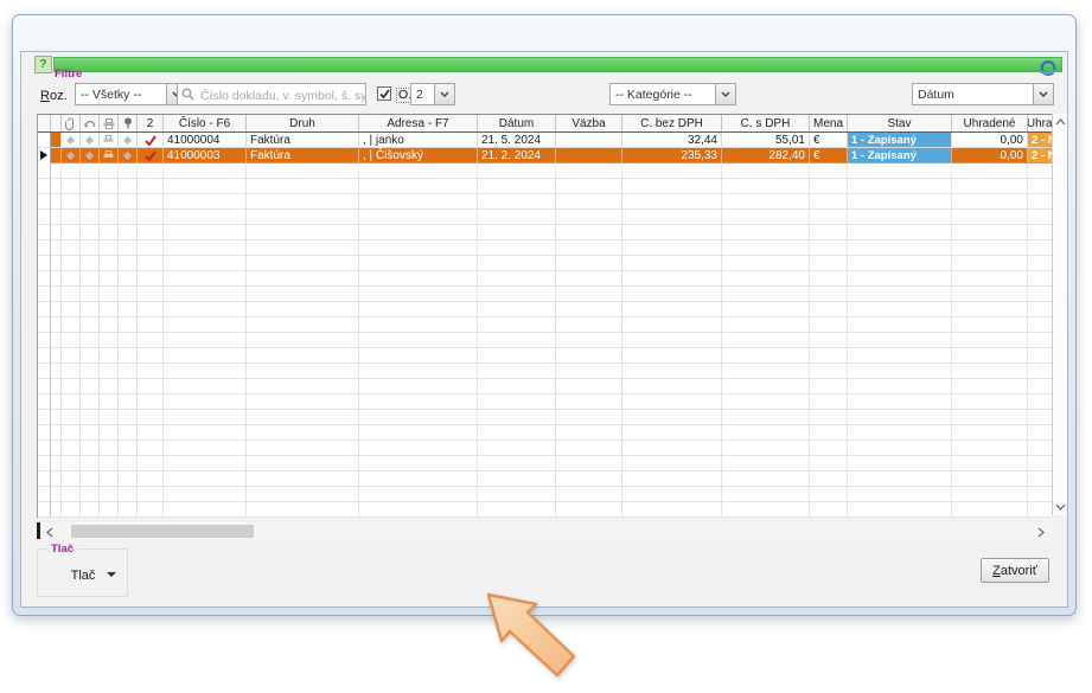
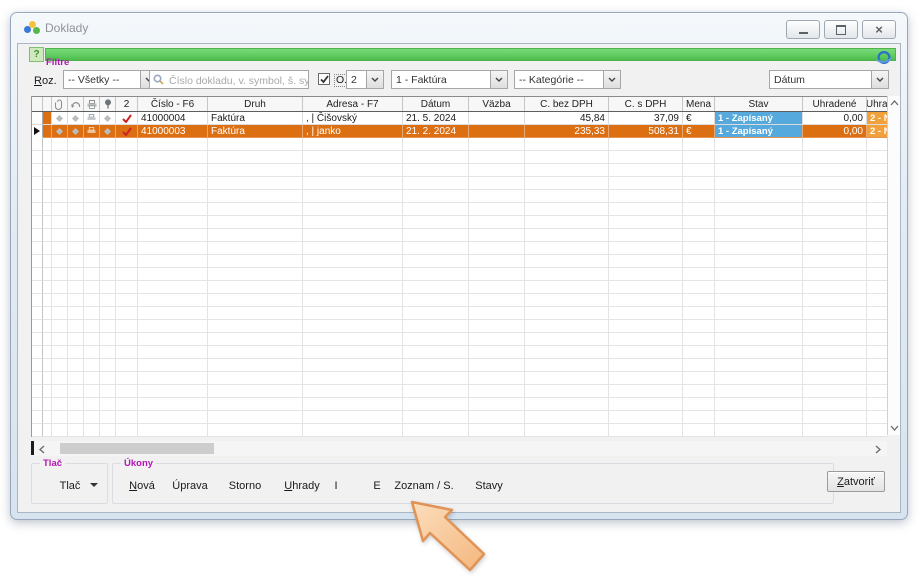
+ Doklady
+ ×
  ?
  Filtre
  Roz.
  -- Všetky --
  Číslo dokladu, v. symbol, š. sy
  2
+ 1 - Faktúra
  -- Kategórie --
  Dátum
  2
  Číslo - F6
  Druh
  Adresa - F7
  Dátum
  Väzba
  C. bez DPH
  C. s DPH
  Mena
  Stav
  Uhradené
  Uhra
  41000004
  Faktúra
- , | janko
+ , | Čišovský
  21. 5. 2024
- 32,44
+ 45,84
- 55,01
+ 37,09
  €
  1 - Zapísaný
  0,00
  41000003
  Faktúra
- , | Čišovský
+ , | janko
  21. 2. 2024
  235,33
- 282,40
+ 508,31
  €
  1 - Zapísaný
  0,00
  Tlač
  Tlač
+ Úkony
+ Nová
+ Úprava
+ Storno
+ Uhrady
+ I
+ E
+ Zoznam / S.
+ Stavy
  Zatvoriť
